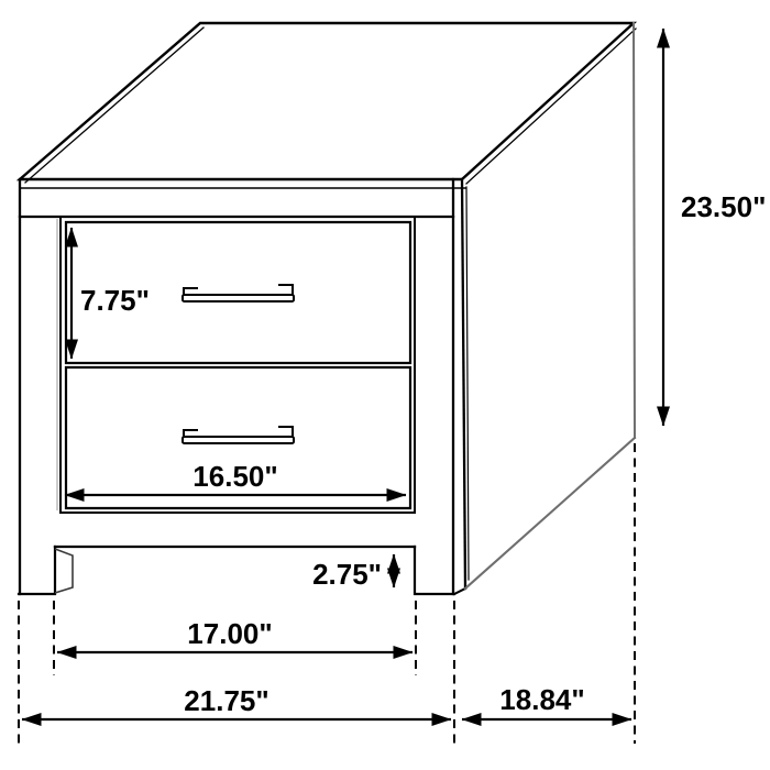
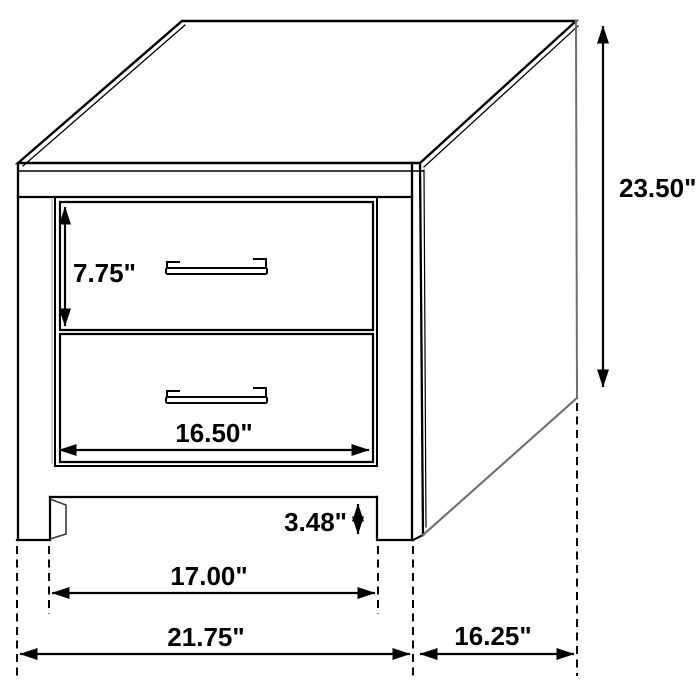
  23.50"
  7.75"
  16.50"
- 2.75"
+ 3.48"
  17.00"
  21.75"
- 18.84"
+ 16.25"
